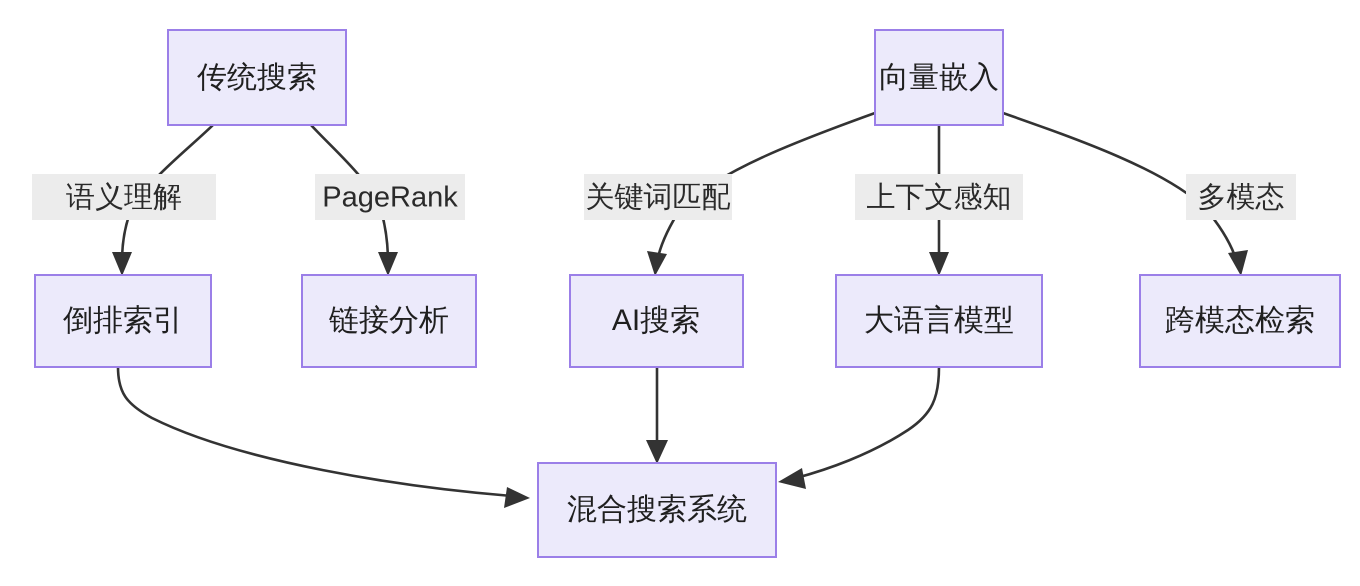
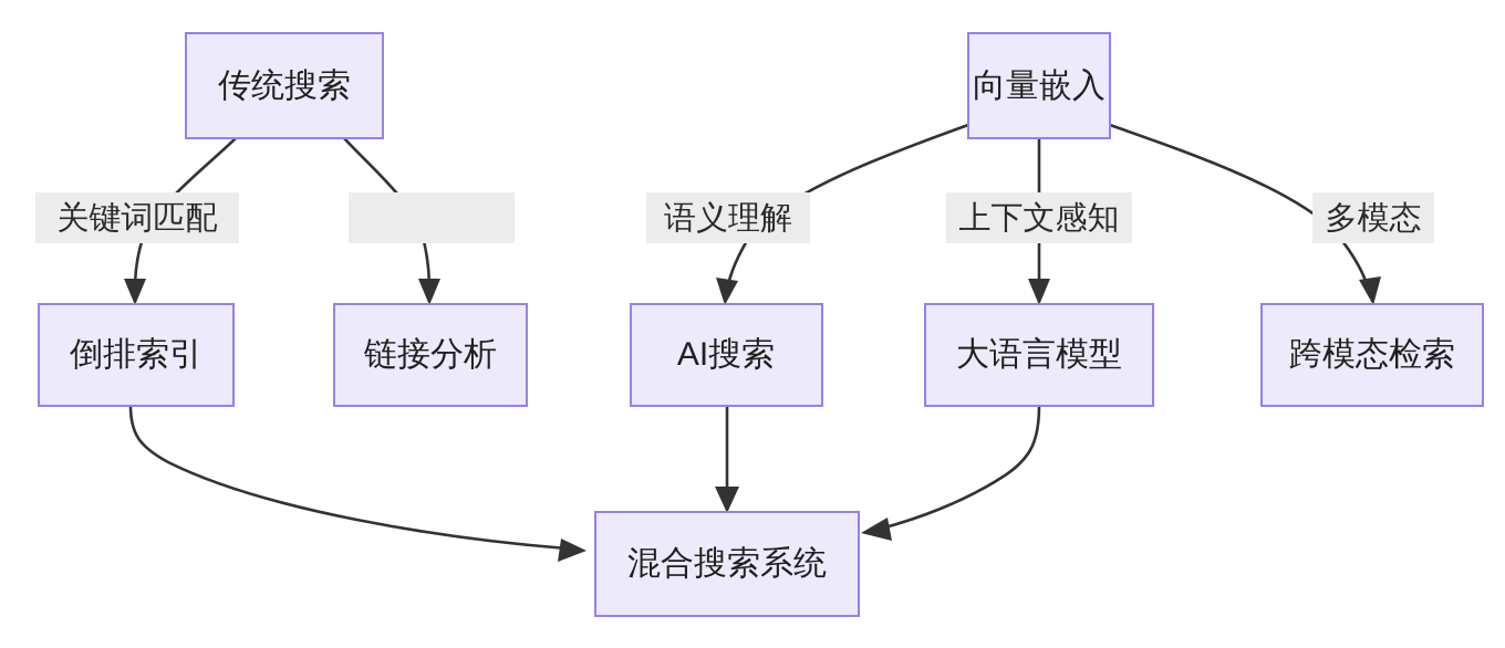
- 语义理解
+ 关键词匹配
- PageRank
- 关键词匹配
+ 语义理解
  上下文感知
  多模态
  传统搜索
  向量嵌入
  倒排索引
  链接分析
  AI搜索
  大语言模型
  跨模态检索
  混合搜索系统
